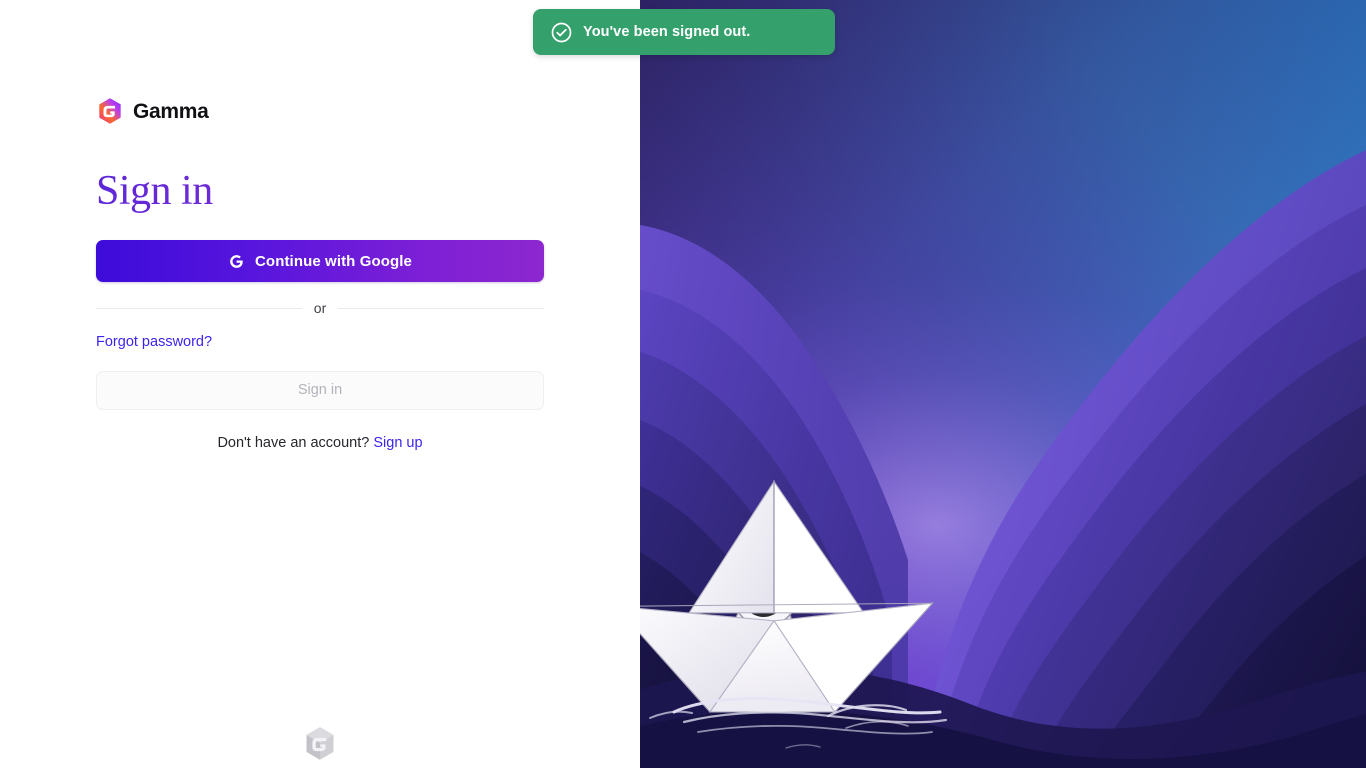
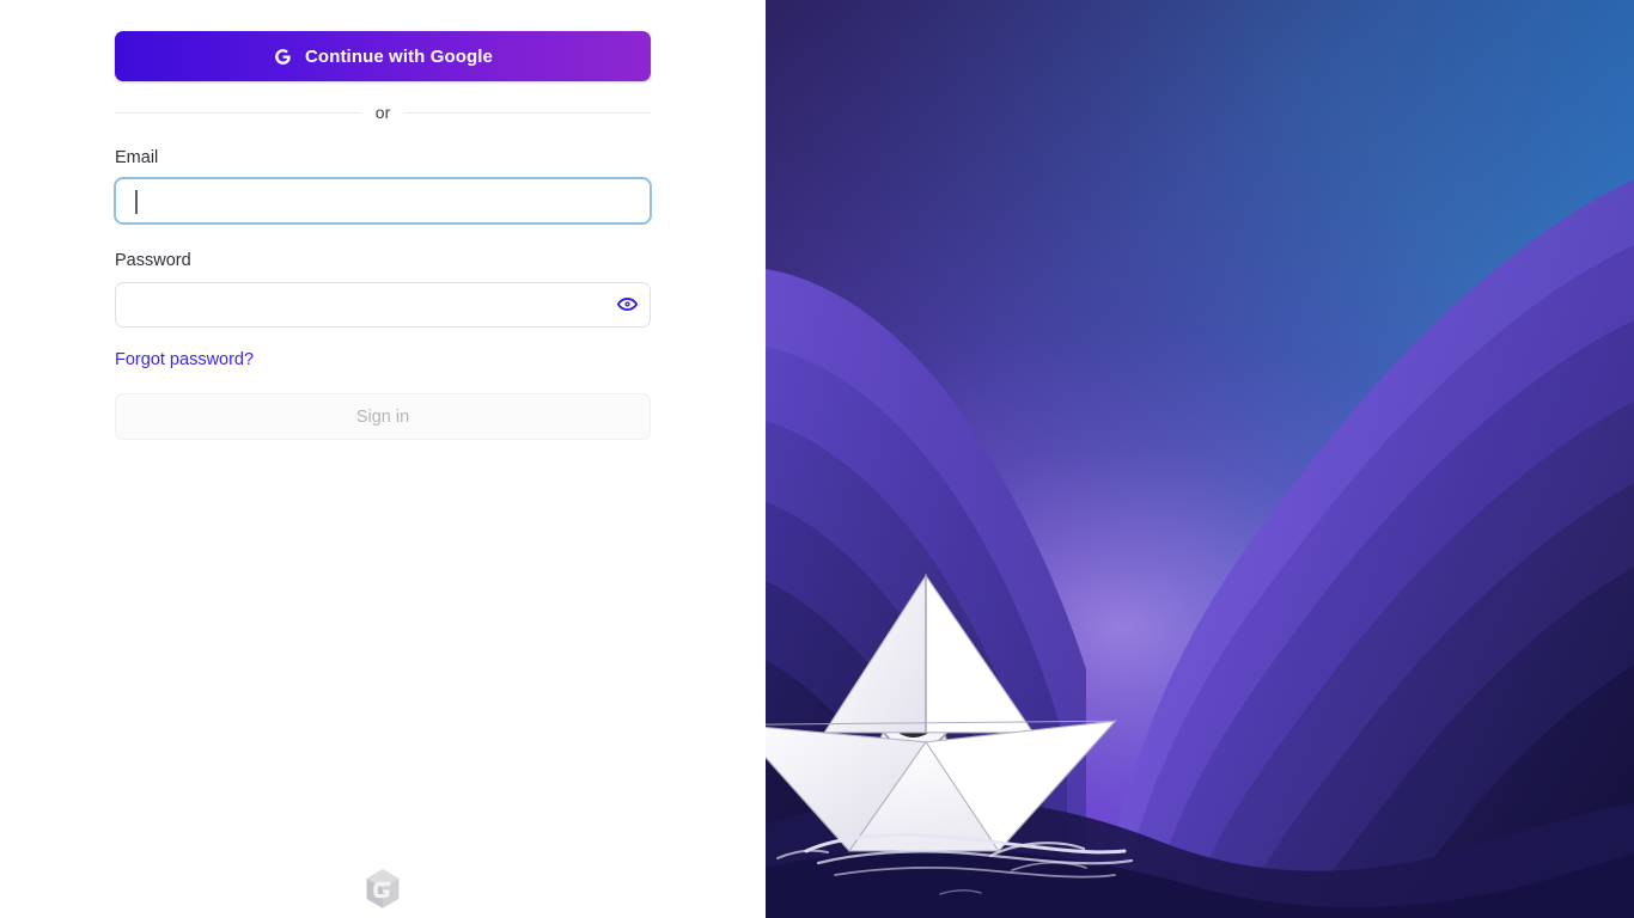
- Gamma
- Sign in
  Continue with Google
  or
+ Email
+ Password
  Forgot password? Sign in
- Don't have an account? Sign up
- You've been signed out.
